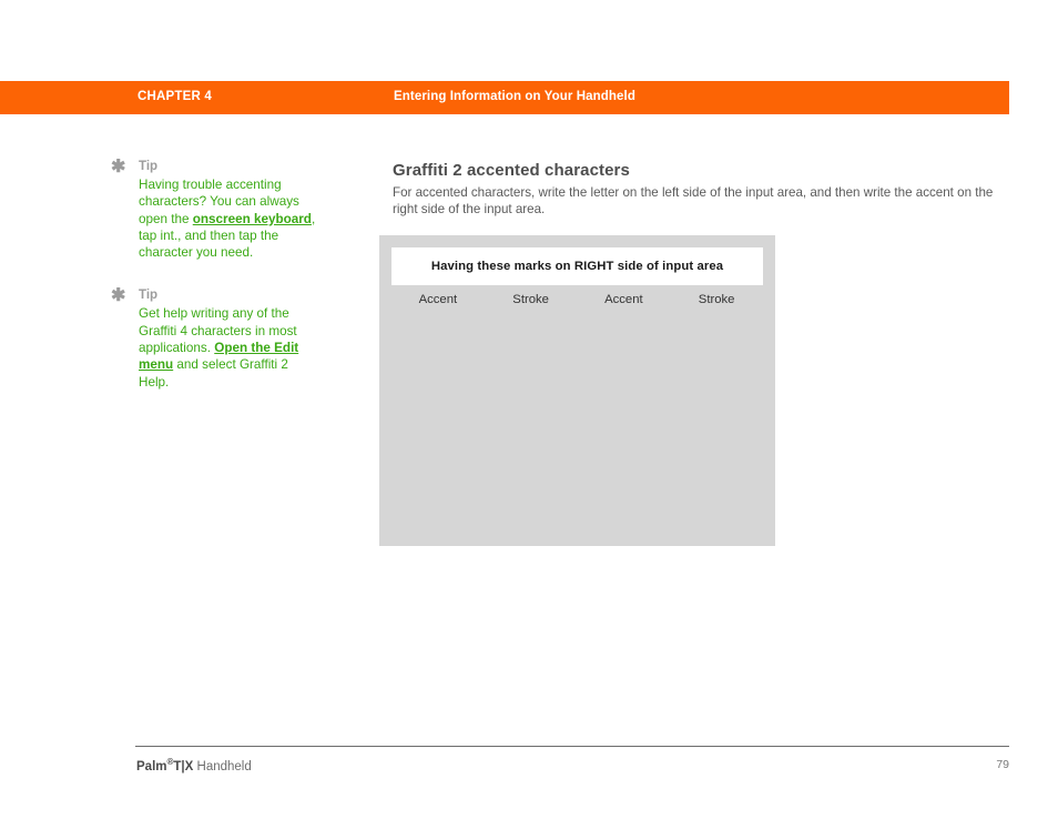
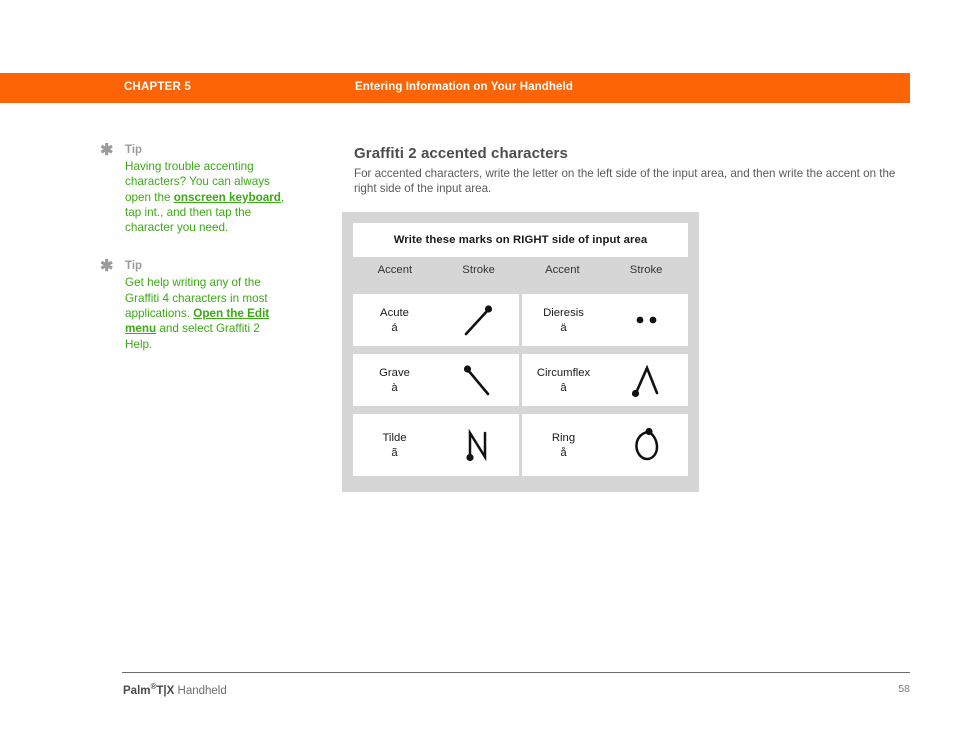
- CHAPTER 4
+ CHAPTER 5
  Entering Information on Your Handheld
  ✱
  Tip
  Having trouble accenting characters? You can always open the onscreen keyboard, tap int., and then tap the character you need.
  ✱
  Tip
  Get help writing any of the Graffiti 4 characters in most applications. Open the Edit menu and select Graffiti 2 Help.
  Graffiti 2 accented characters
  For accented characters, write the letter on the left side of the input area, and then write the accent on the right side of the input area.
- Having these marks on RIGHT side of input area
+ Write these marks on RIGHT side of input area
  Accent
  Stroke
  Accent
  Stroke
+ Acute
+ á
+ Dieresis
+ ä
+ Grave
+ à
+ Circumflex
+ â
+ Tilde
+ ã
+ Ring
+ å
  Palm®T|X Handheld
- 79
+ 58
